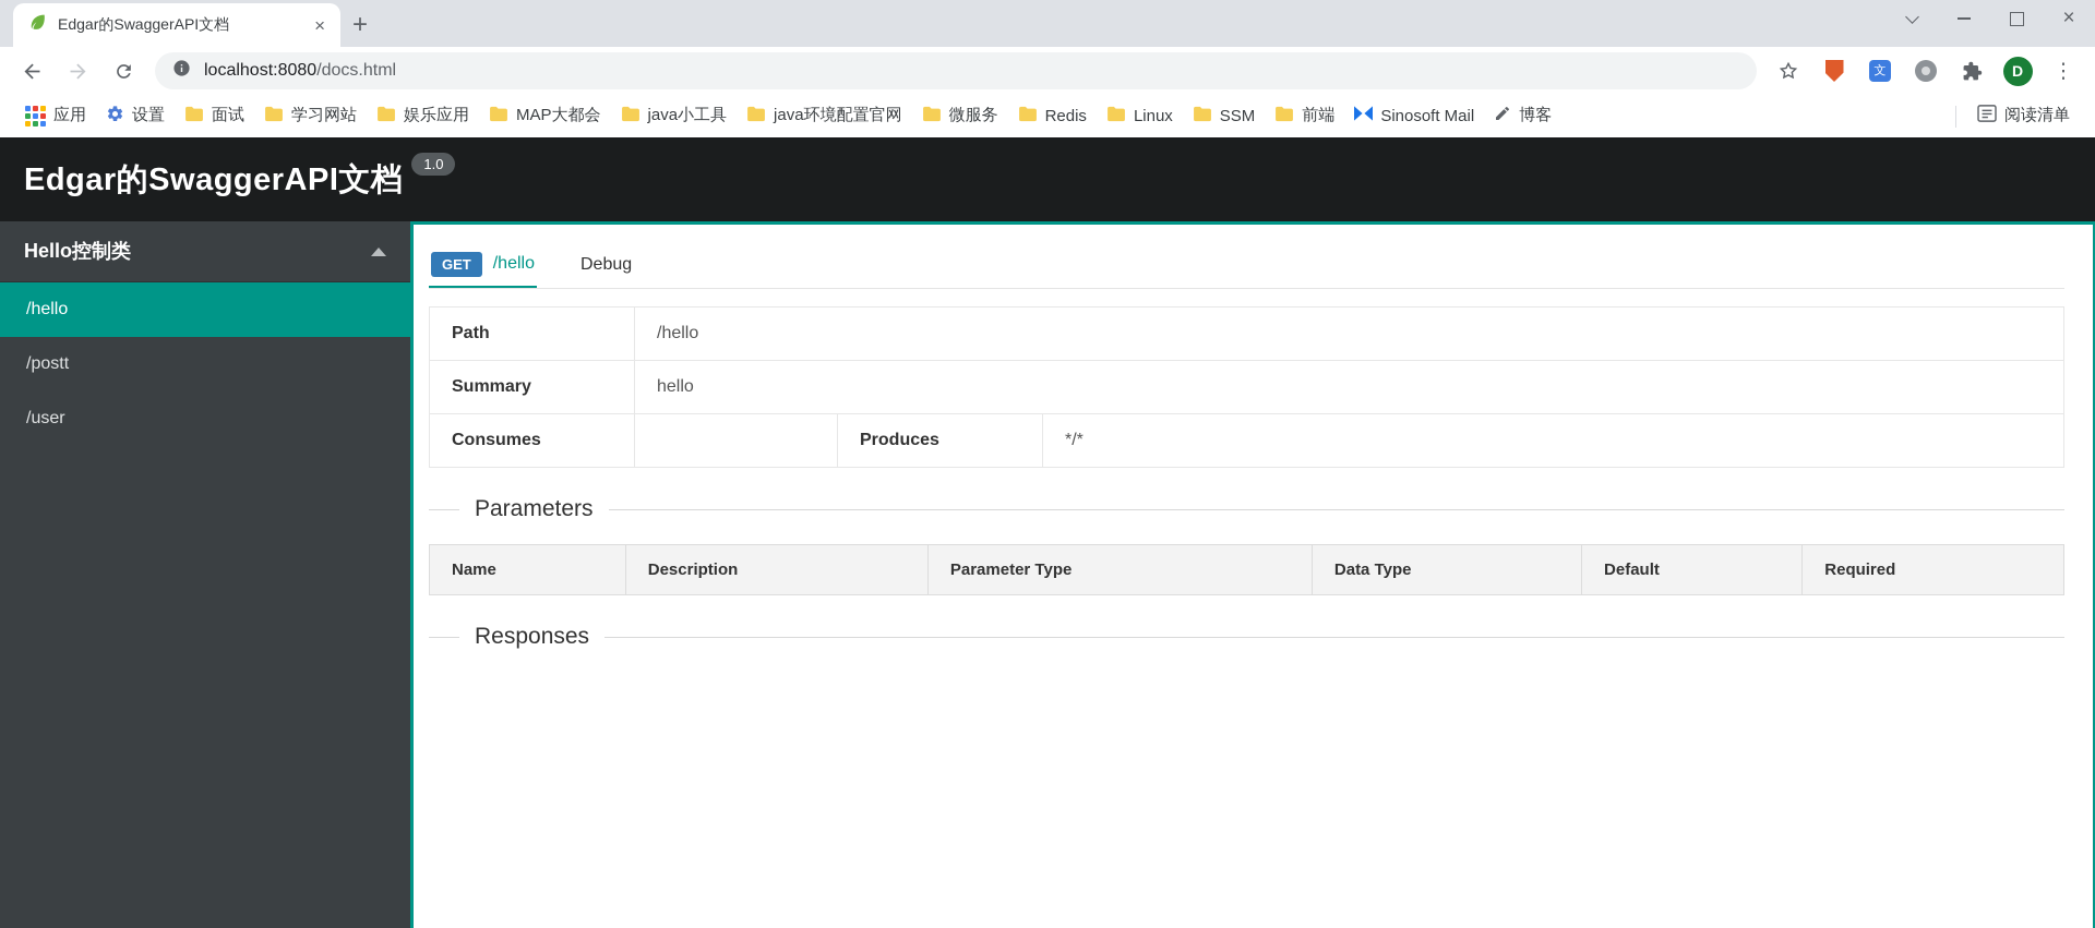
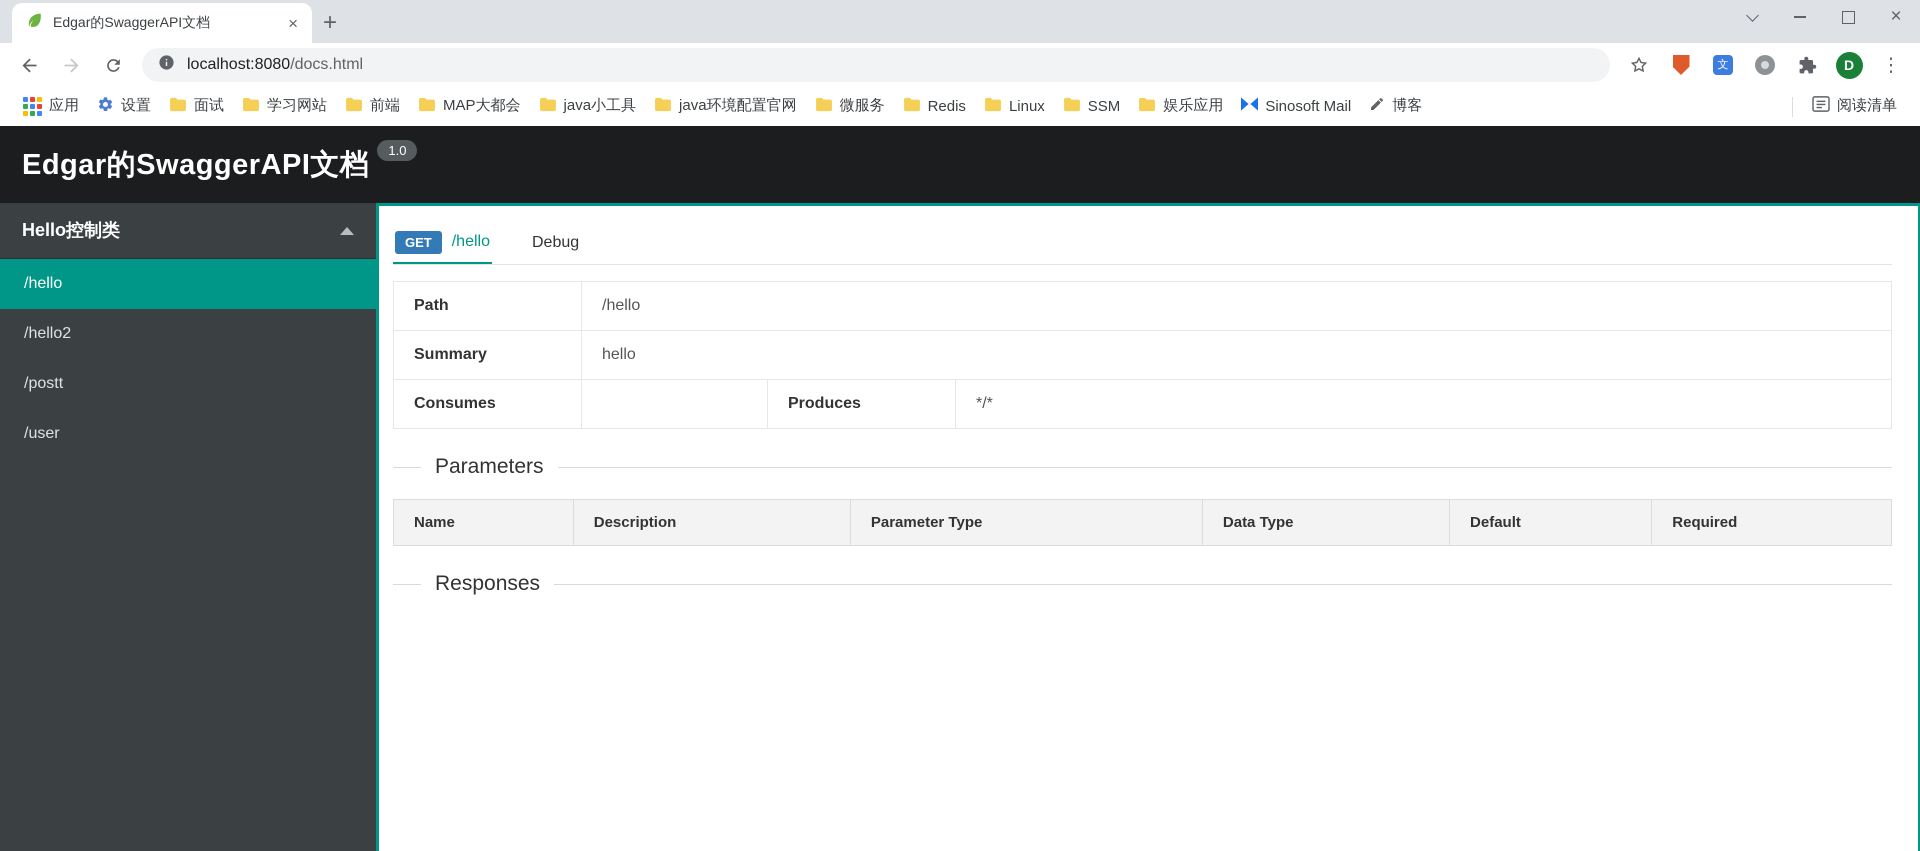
  Edgar的SwaggerAPI文档
  ×
  +
  ×
  localhost:8080/docs.html
  文
  D
  ⋮
  应用
  设置
  面试
  学习网站
- 娱乐应用
+ 前端
  MAP大都会
  java小工具
  java环境配置官网
  微服务
  Redis
  Linux
  SSM
- 前端
+ 娱乐应用
  Sinosoft Mail
  博客
  阅读清单
  Edgar的SwaggerAPI文档
  1.0
  Hello控制类
  /hello
+ /hello2
  /postt
  /user
  GET
  /hello
  Debug
  Path	/hello
  Summary	hello
  Consumes		Produces	*/*
  Parameters
  Name	Description	Parameter Type	Data Type	Default	Required
  Responses
